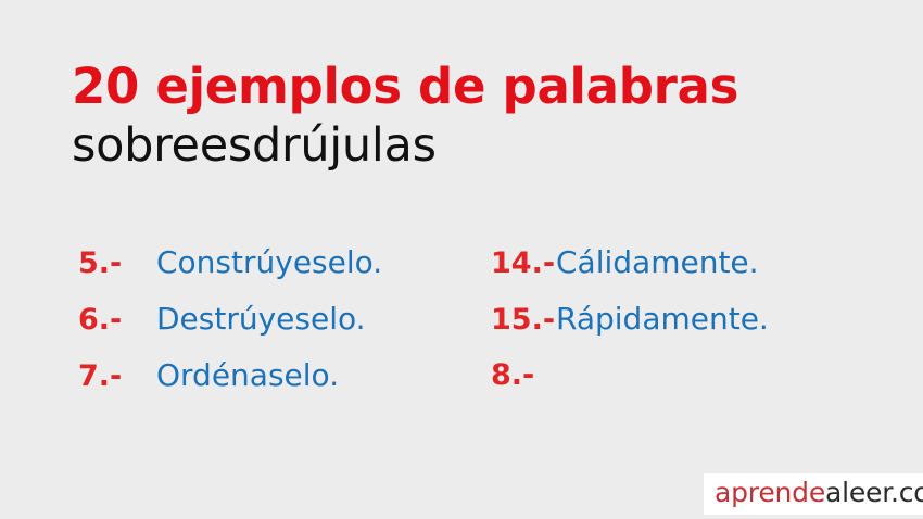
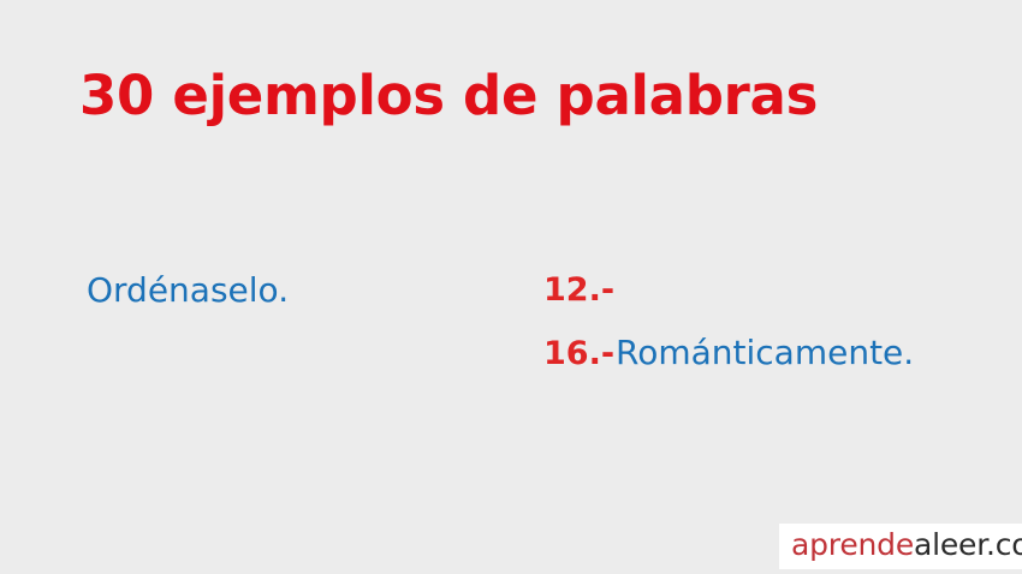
- 20 ejemplos de palabras
+ 30 ejemplos de palabras
- sobreesdrújulas
- 5.-
- Constrúyeselo.
- 6.-
- Destrúyeselo.
- 7.-
  Ordénaselo.
- 14.-
+ 12.-
- Cálidamente.
- 15.-
- Rápidamente.
- 8.-
+ 16.-
+ Románticamente.
  aprendealeer.co
